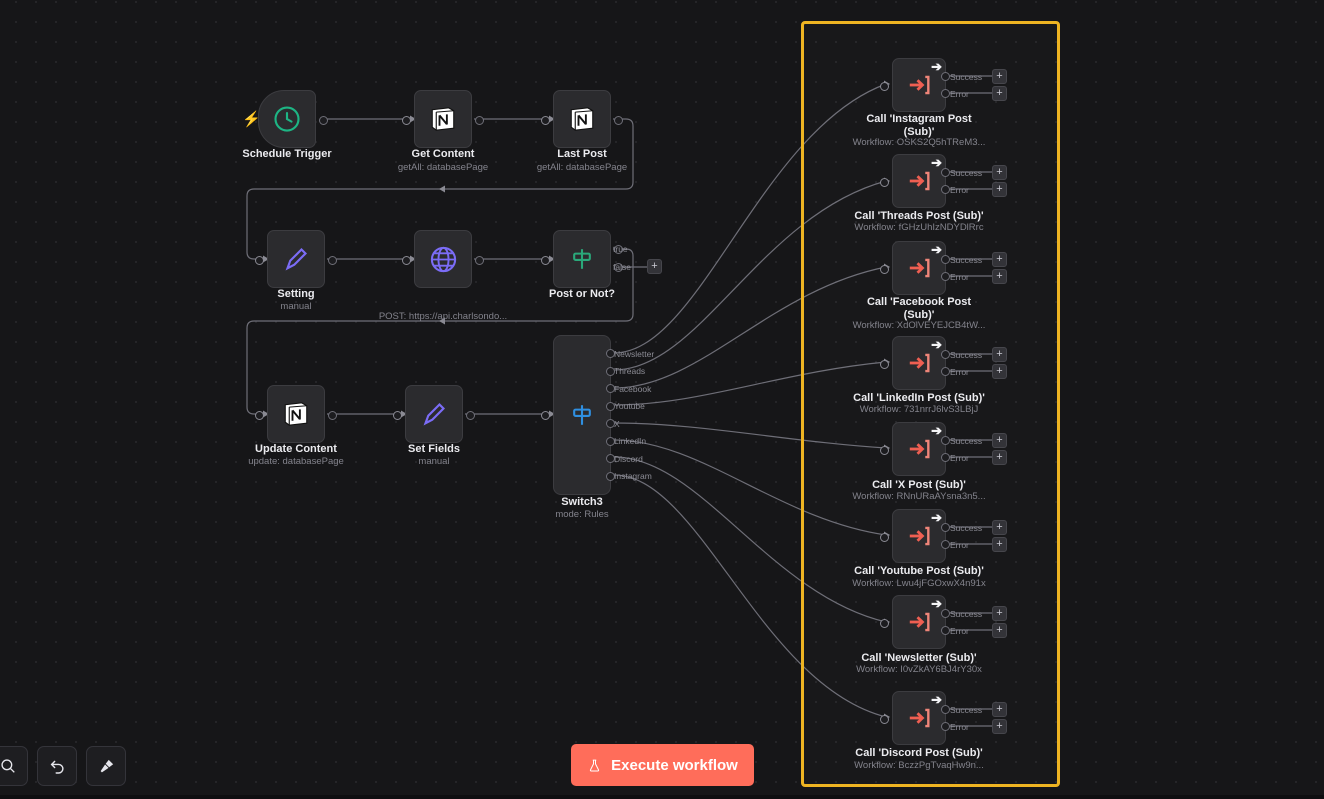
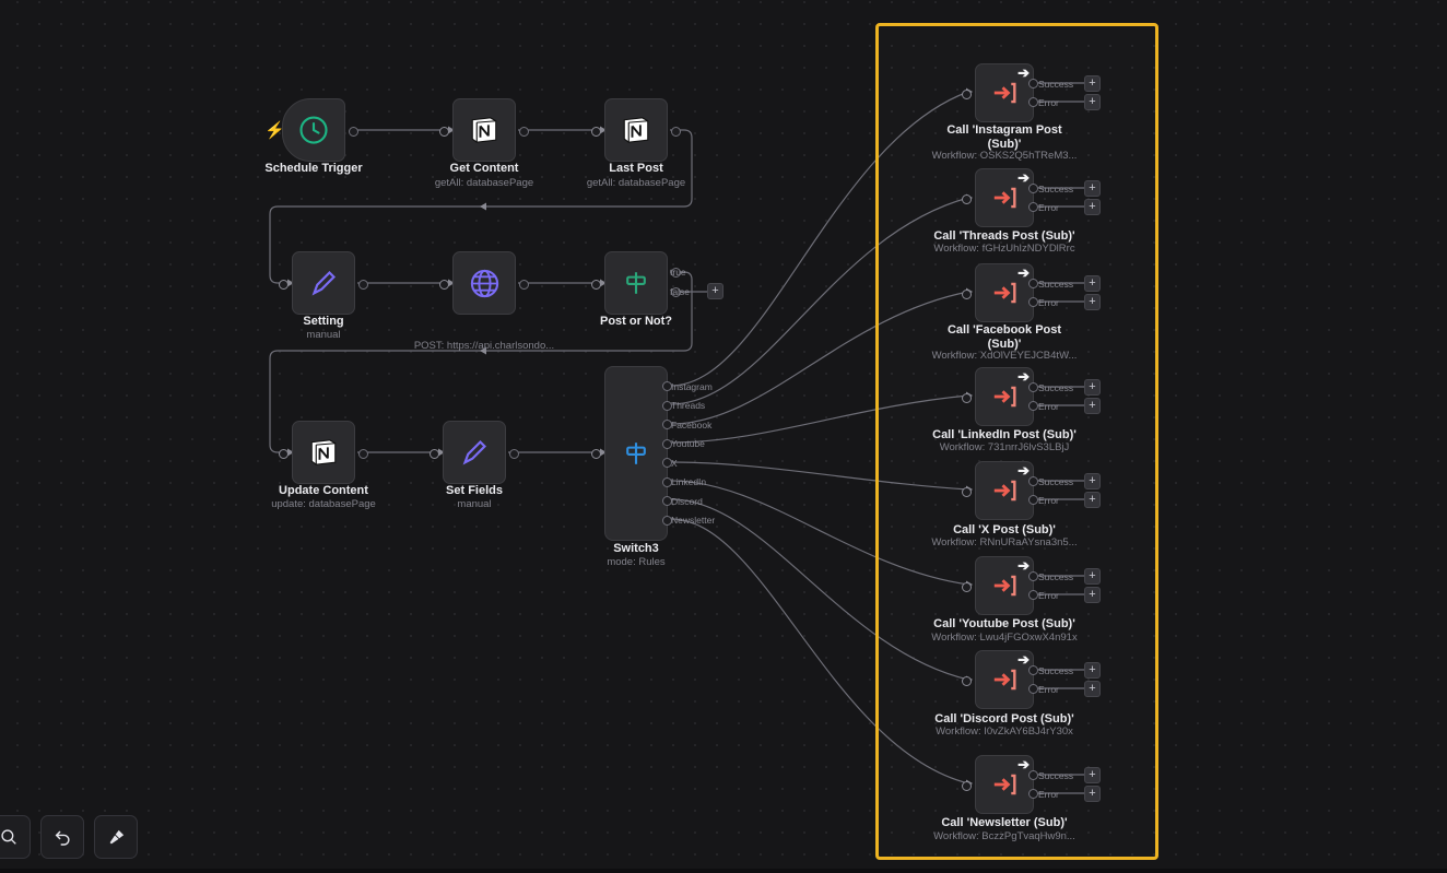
  ⚡
  Schedule Trigger
  Get Content
  getAll: databasePage
  Last Post
  getAll: databasePage
  Setting
  manual
  POST: https://api.charlsondo...
  true
  false
  +
  Post or Not?
  Update Content
  update: databasePage
  Set Fields
  manual
- Newsletter
+ Instagram
  Threads
  Facebook
  Youtube
  X
  LinkedIn
  Discord
- Instagram
+ Newsletter
  Switch3
  mode: Rules
  ➔
  Success
  Error
  +
  +
  Call 'Instagram Post
  (Sub)'
  Workflow: OSKS2Q5hTReM3...
  ➔
  Success
  Error
  +
  +
  Call 'Threads Post (Sub)'
  Workflow: fGHzUhIzNDYDlRrc
  ➔
  Success
  Error
  +
  +
  Call 'Facebook Post
  (Sub)'
  Workflow: XdOlVEYEJCB4tW...
  ➔
  Success
  Error
  +
  +
  Call 'LinkedIn Post (Sub)'
  Workflow: 731nrrJ6lvS3LBjJ
  ➔
  Success
  Error
  +
  +
  Call 'X Post (Sub)'
  Workflow: RNnURaAYsna3n5...
  ➔
  Success
  Error
  +
  +
  Call 'Youtube Post (Sub)'
  Workflow: Lwu4jFGOxwX4n91x
  ➔
  Success
  Error
  +
  +
- Call 'Newsletter (Sub)'
+ Call 'Discord Post (Sub)'
  Workflow: I0vZkAY6BJ4rY30x
  ➔
  Success
  Error
  +
  +
- Call 'Discord Post (Sub)'
+ Call 'Newsletter (Sub)'
  Workflow: BczzPgTvaqHw9n...
- Execute workflow
